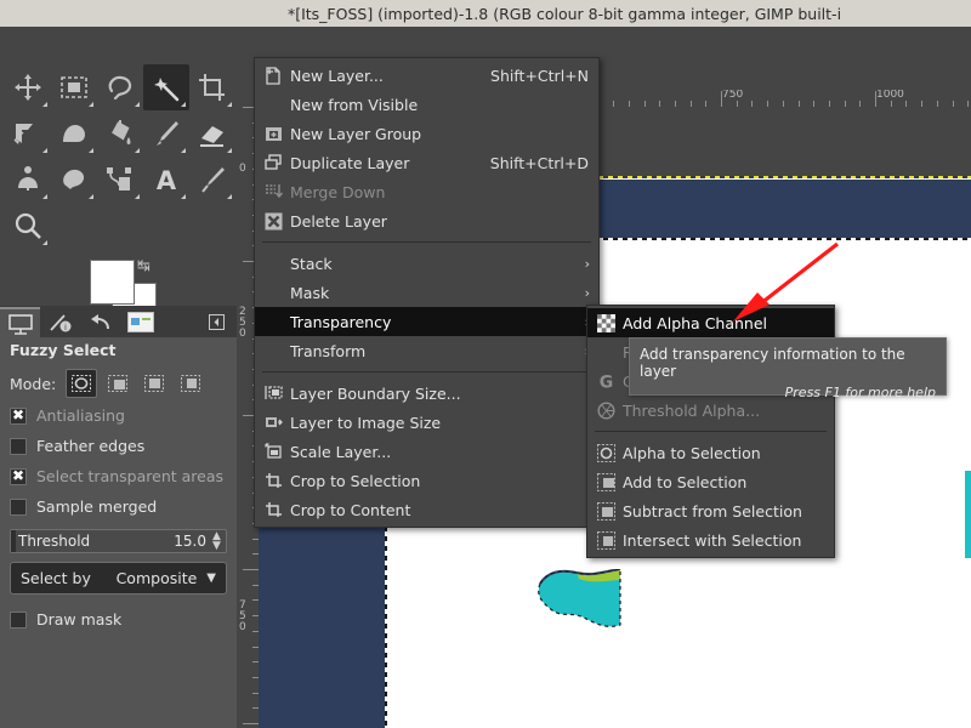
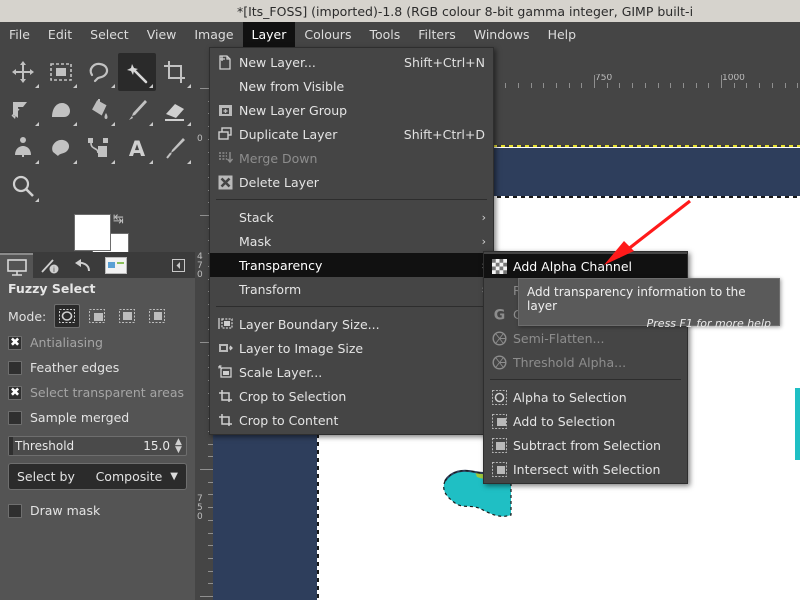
  *[Its_FOSS] (imported)-1.8 (RGB colour 8-bit gamma integer, GIMP built-i
+ File
+ Edit
+ Select
+ View
+ Image
+ Layer
+ Colours
+ Tools
+ Filters
+ Windows
+ Help
  A
  ↹
  i
  Fuzzy Select
  Mode:
  Antialiasing
  Feather edges
  Select transparent areas
  Sample merged
  Threshold
  15.0
  ▲
  ▼
  Select by
  Composite
  ▼
  Draw mask
  750
  1000
  0
- 250
+ 470
  750
  New Layer...
  Shift+Ctrl+N
  New from Visible
  New Layer Group
  Duplicate Layer
  Shift+Ctrl+D
  Merge Down
  Delete Layer
  Stack
  ›
  Mask
  ›
  Transparency
  Transform
  Layer Boundary Size...
  Layer to Image Size
  Scale Layer...
  Crop to Selection
  Crop to Content
  Add Alpha Channel
  G
+ Semi-Flatten...
  Threshold Alpha...
  Alpha to Selection
  Add to Selection
  Subtract from Selection
  Intersect with Selection
  Add transparency information to the layer
  Press F1 for more help
